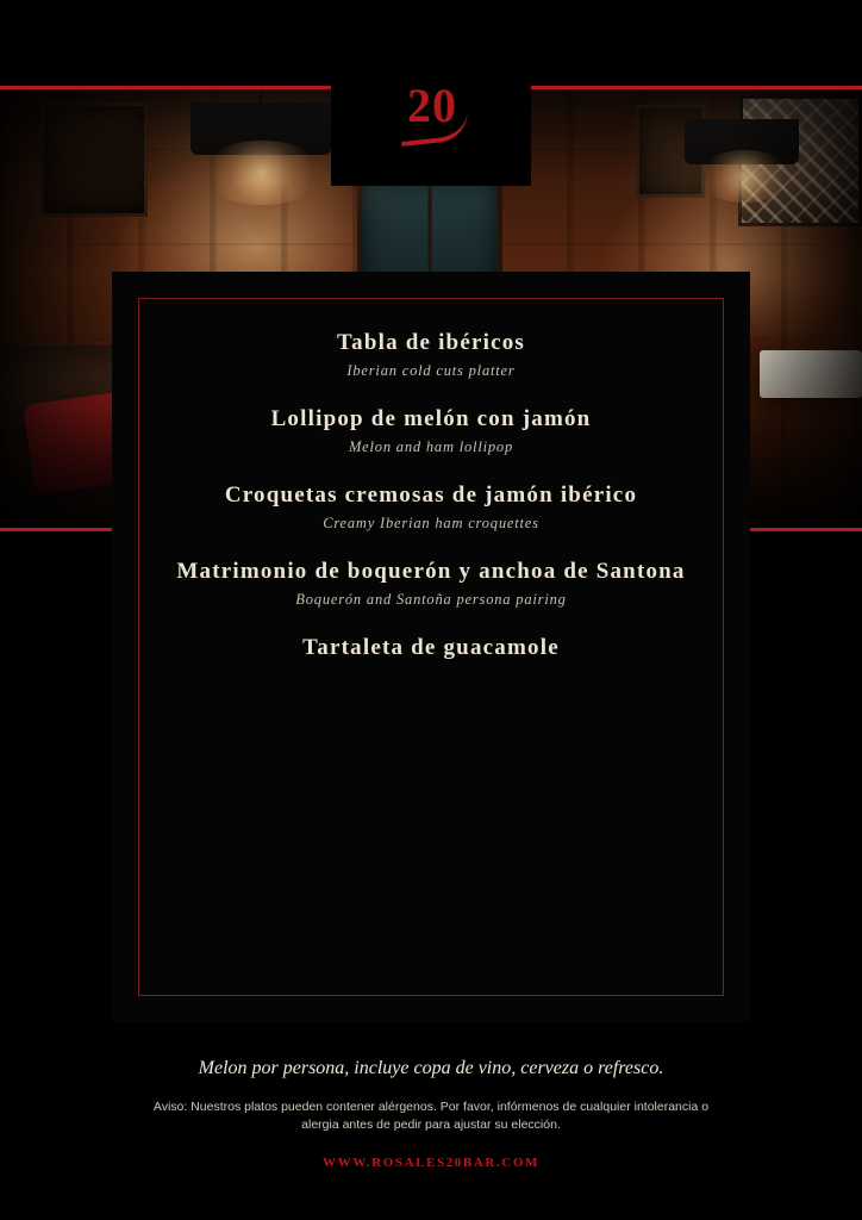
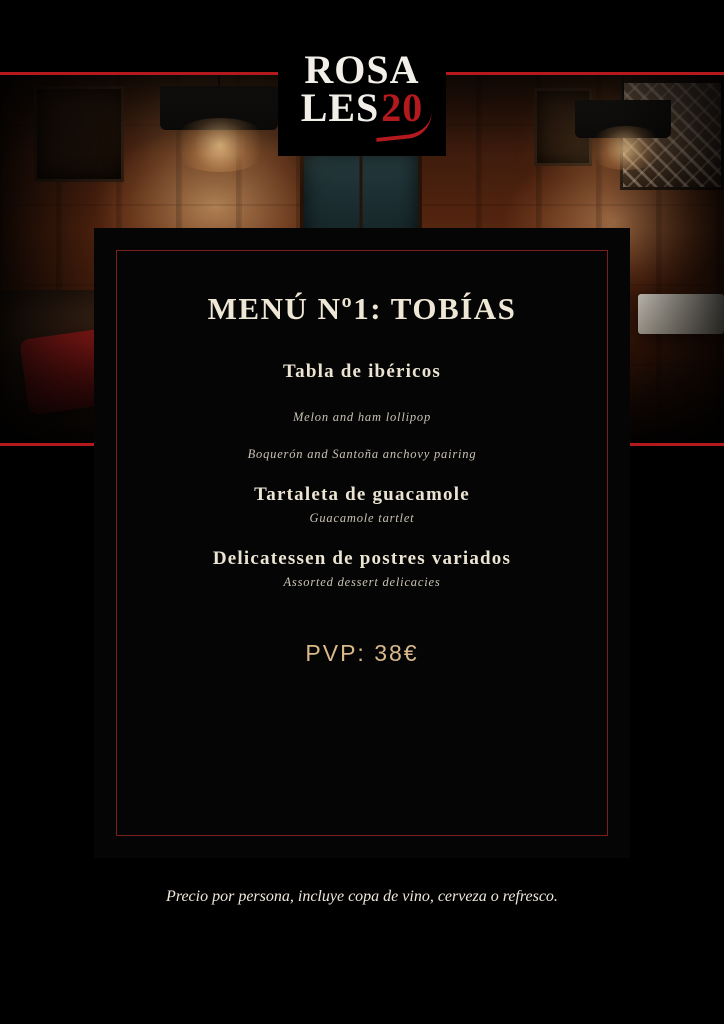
+ ROSA
+ LES
  20
+ MENÚ Nº1: TOBÍAS
  Tabla de ibéricos
- Iberian cold cuts platter
- Lollipop de melón con jamón
  Melon and ham lollipop
- Croquetas cremosas de jamón ibérico
- Creamy Iberian ham croquettes
- Matrimonio de boquerón y anchoa de Santona
- Boquerón and Santoña persona pairing
+ Boquerón and Santoña anchovy pairing
  Tartaleta de guacamole
+ Guacamole tartlet
+ Delicatessen de postres variados
+ Assorted dessert delicacies
+ PVP: 38€
- Melon por persona, incluye copa de vino, cerveza o refresco.
+ Precio por persona, incluye copa de vino, cerveza o refresco.
- Aviso: Nuestros platos pueden contener alérgenos. Por favor, infórmenos de cualquier intolerancia o alergia antes de pedir para ajustar su elección.
- WWW.ROSALES20BAR.COM
